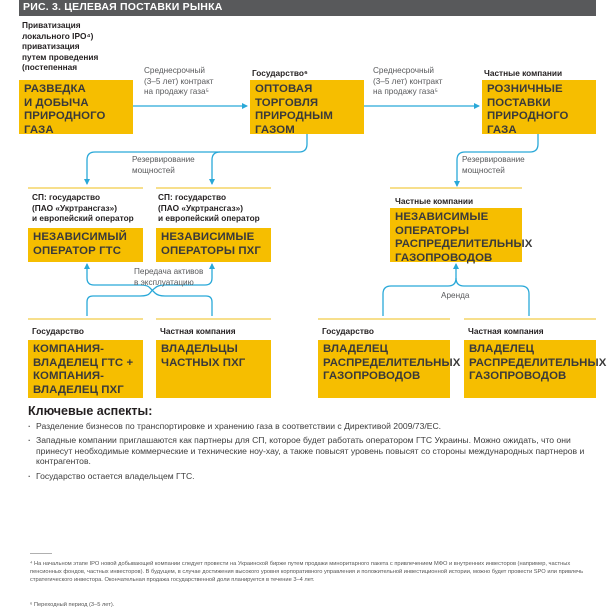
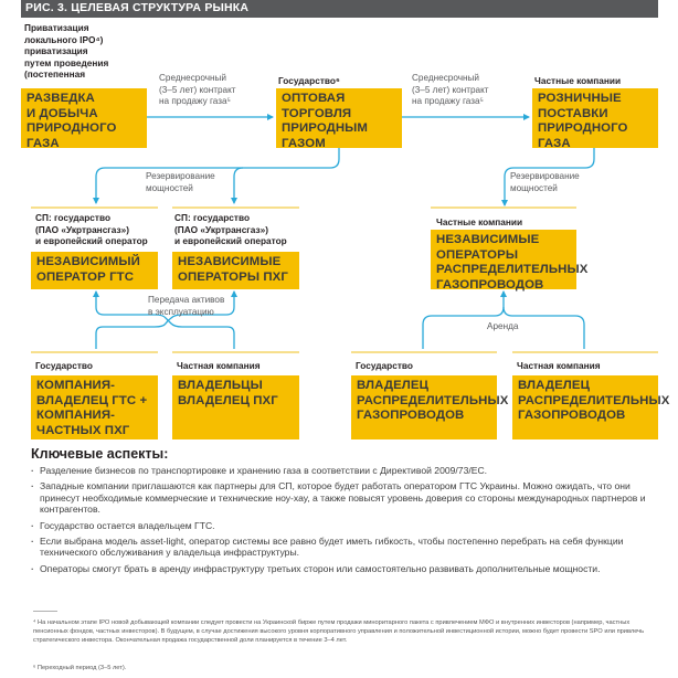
- РИС. 3. ЦЕЛЕВАЯ ПОСТАВКИ РЫНКА
+ РИС. 3. ЦЕЛЕВАЯ СТРУКТУРА РЫНКА
  Приватизация
  локального IPO⁴)
  приватизация
  путем проведения
  (постепенная
  РАЗВЕДКА
  И ДОБЫЧА
  ПРИРОДНОГО
  ГАЗА
  Среднесрочный
  (3–5 лет) контракт
  на продажу газа⁵
  Государство⁶
  ОПТОВАЯ
  ТОРГОВЛЯ
  ПРИРОДНЫМ
  ГАЗОМ
  Среднесрочный
  (3–5 лет) контракт
  на продажу газа⁵
  Частные компании
  РОЗНИЧНЫЕ
  ПОСТАВКИ
  ПРИРОДНОГО
  ГАЗА
  Резервирование
  мощностей
  СП: государство
  (ПАО «Укртрансгаз»)
  и европейский оператор
  НЕЗАВИСИМЫЙ
  ОПЕРАТОР ГТС
  СП: государство
  (ПАО «Укртрансгаз»)
  и европейский оператор
  НЕЗАВИСИМЫЕ
  ОПЕРАТОРЫ ПХГ
  Передача активов
  в эксплуатацию
  Резервирование
  мощностей
  Частные компании
  НЕЗАВИСИМЫЕ
  ОПЕРАТОРЫ
  РАСПРЕДЕЛИТЕЛЬНЫХ
  ГАЗОПРОВОДОВ
  Аренда
  Государство
  КОМПАНИЯ-
  ВЛАДЕЛЕЦ ГТС +
  КОМПАНИЯ-
- ВЛАДЕЛЕЦ ПХГ
+ ЧАСТНЫХ ПХГ
  Частная компания
  ВЛАДЕЛЬЦЫ
- ЧАСТНЫХ ПХГ
+ ВЛАДЕЛЕЦ ПХГ
  Государство
  ВЛАДЕЛЕЦ
  РАСПРЕДЕЛИТЕЛЬНЫХ
  ГАЗОПРОВОДОВ
  Частная компания
  ВЛАДЕЛЕЦ
  РАСПРЕДЕЛИТЕЛЬНЫХ
  ГАЗОПРОВОДОВ
  Ключевые аспекты:
  Разделение бизнесов по транспортировке и хранению газа в соответствии с Директивой 2009/73/ЕС.
- Западные компании приглашаются как партнеры для СП, которое будет работать оператором ГТС Украины. Можно ожидать, что они принесут необходимые коммерческие и технические ноу-хау, а также повысят уровень повысят со стороны международных партнеров и контрагентов.
+ Западные компании приглашаются как партнеры для СП, которое будет работать оператором ГТС Украины. Можно ожидать, что они принесут необходимые коммерческие и технические ноу-хау, а также повысят уровень доверия со стороны международных партнеров и контрагентов.
  Государство остается владельцем ГТС.
+ Если выбрана модель asset-light, оператор системы все равно будет иметь гибкость, чтобы постепенно перебрать на себя функции технического обслуживания у владельца инфраструктуры.
+ Операторы смогут брать в аренду инфраструктуру третьих сторон или самостоятельно развивать дополнительные мощности.
